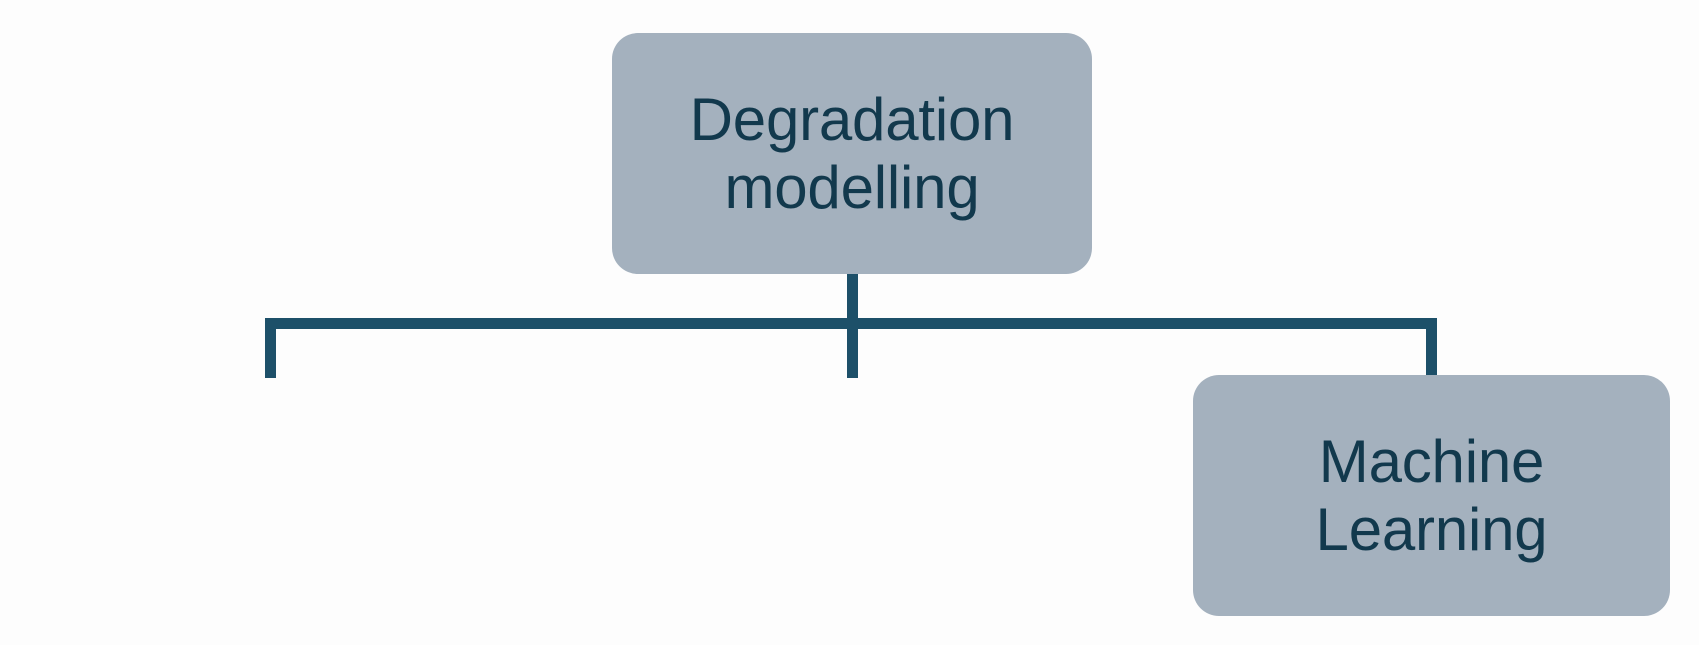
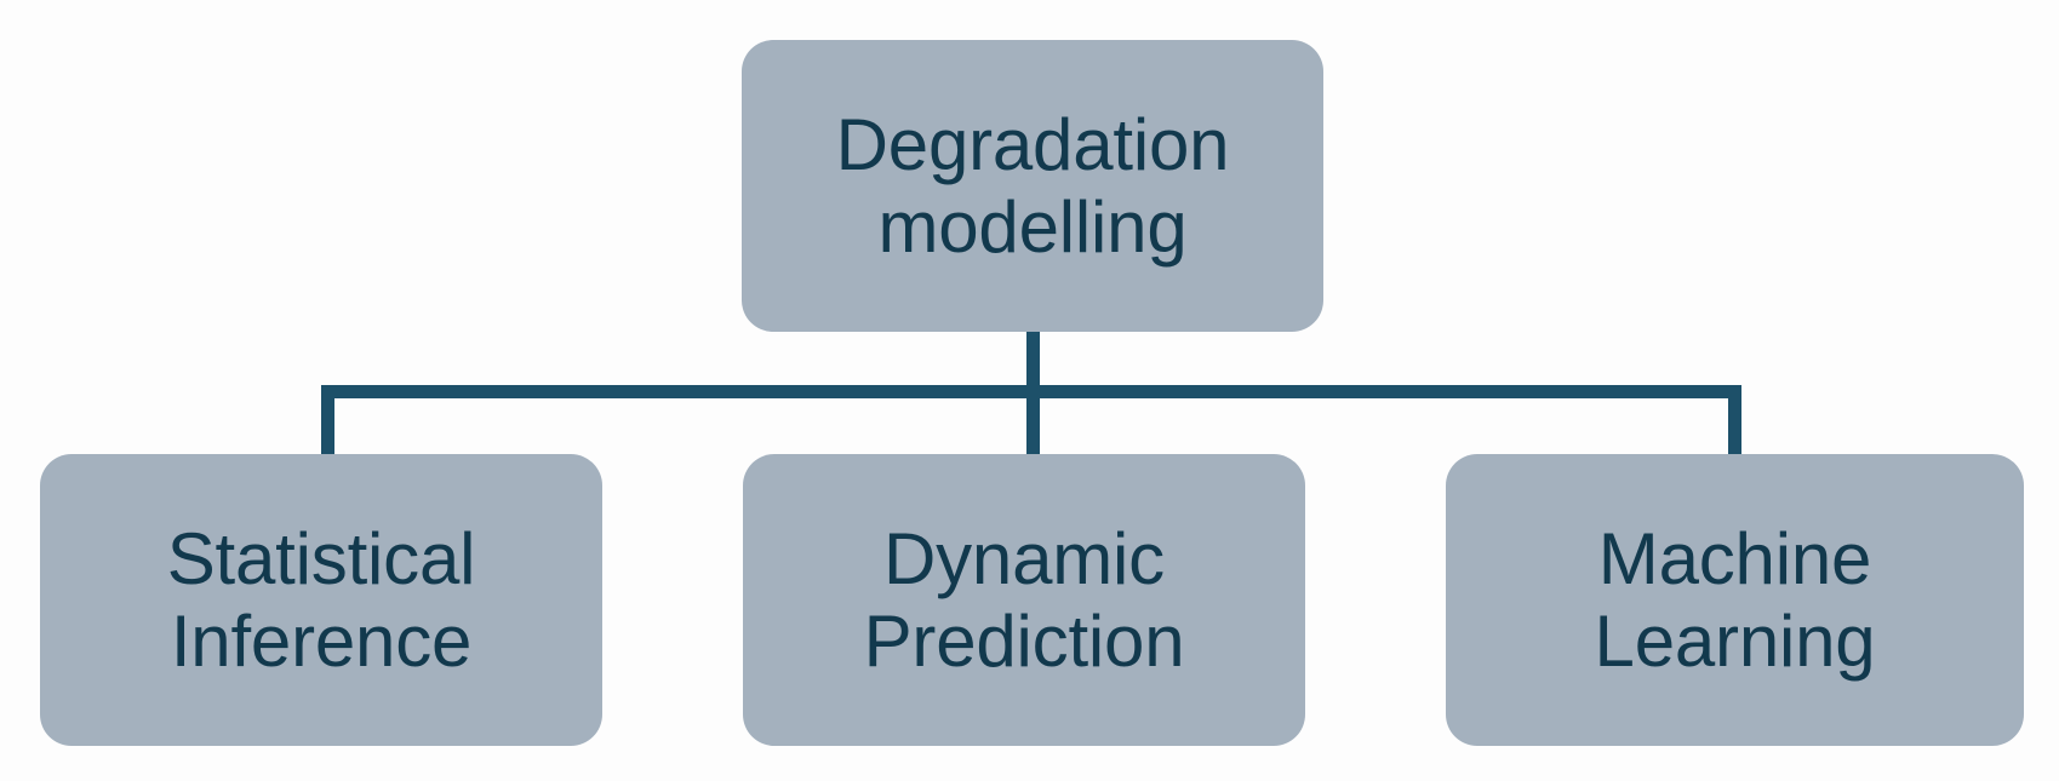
  Degradation
  modelling
+ Statistical
+ Inference
+ Dynamic
+ Prediction
  Machine
  Learning
